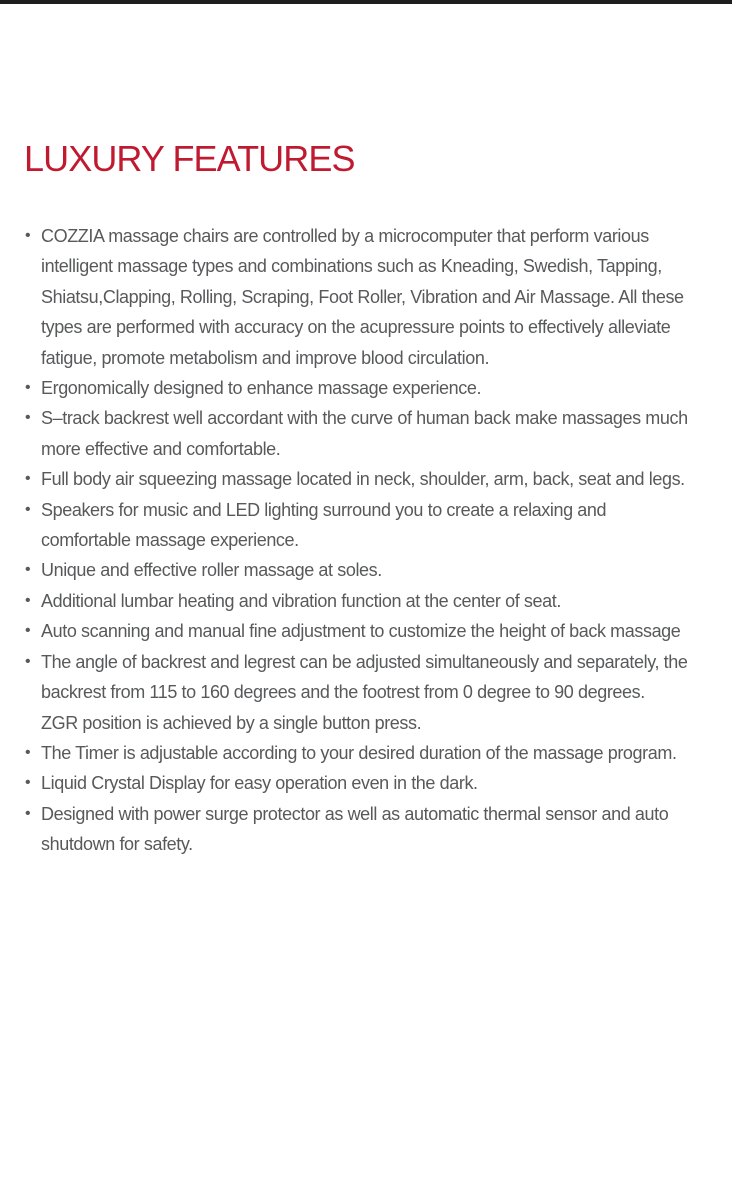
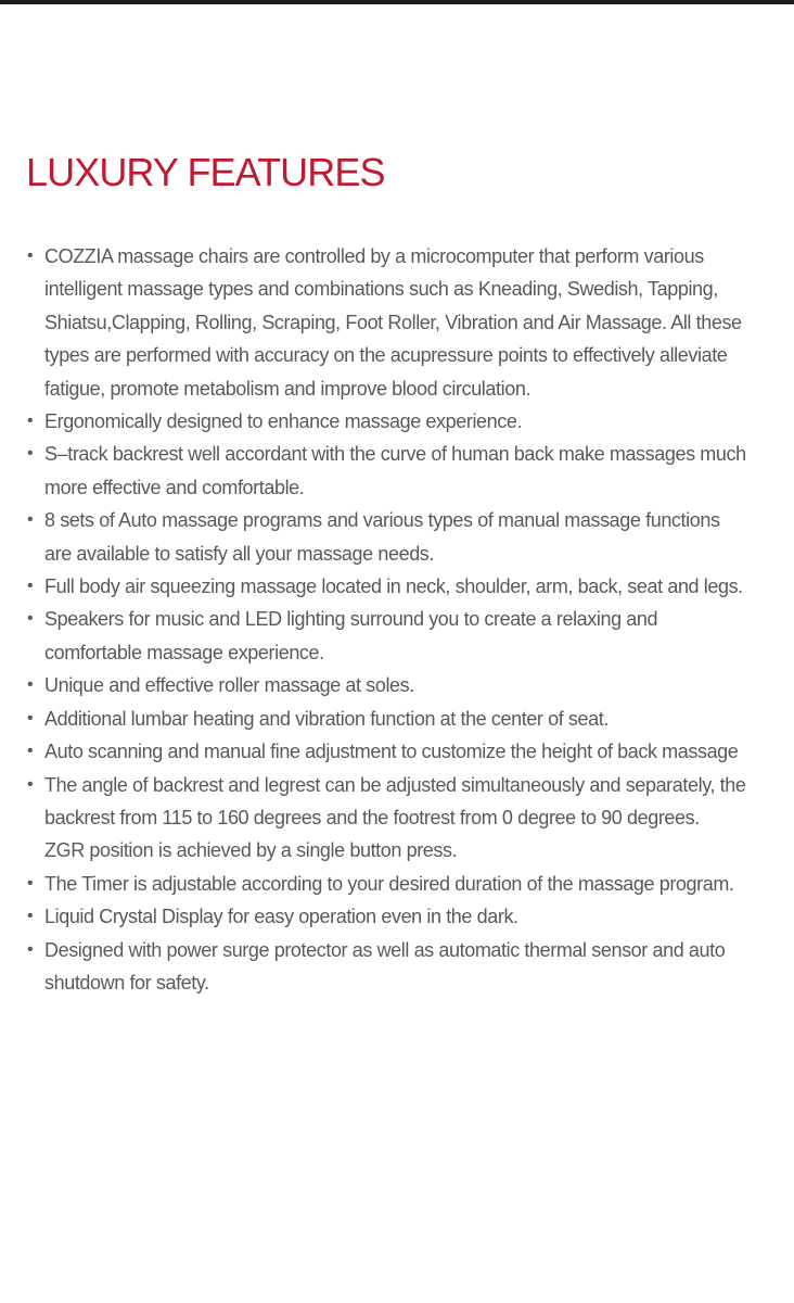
  LUXURY FEATURES
  COZZIA massage chairs are controlled by a microcomputer that perform various
  intelligent massage types and combinations such as Kneading, Swedish, Tapping,
  Shiatsu,Clapping, Rolling, Scraping, Foot Roller, Vibration and Air Massage. All these
  types are performed with accuracy on the acupressure points to effectively alleviate
  fatigue, promote metabolism and improve blood circulation.
  Ergonomically designed to enhance massage experience.
  S–track backrest well accordant with the curve of human back make massages much
  more effective and comfortable.
+ 8 sets of Auto massage programs and various types of manual massage functions
+ are available to satisfy all your massage needs.
  Full body air squeezing massage located in neck, shoulder, arm, back, seat and legs.
  Speakers for music and LED lighting surround you to create a relaxing and
  comfortable massage experience.
  Unique and effective roller massage at soles.
  Additional lumbar heating and vibration function at the center of seat.
  Auto scanning and manual fine adjustment to customize the height of back massage
  The angle of backrest and legrest can be adjusted simultaneously and separately, the
  backrest from 115 to 160 degrees and the footrest from 0 degree to 90 degrees.
  ZGR position is achieved by a single button press.
  The Timer is adjustable according to your desired duration of the massage program.
  Liquid Crystal Display for easy operation even in the dark.
  Designed with power surge protector as well as automatic thermal sensor and auto
  shutdown for safety.
